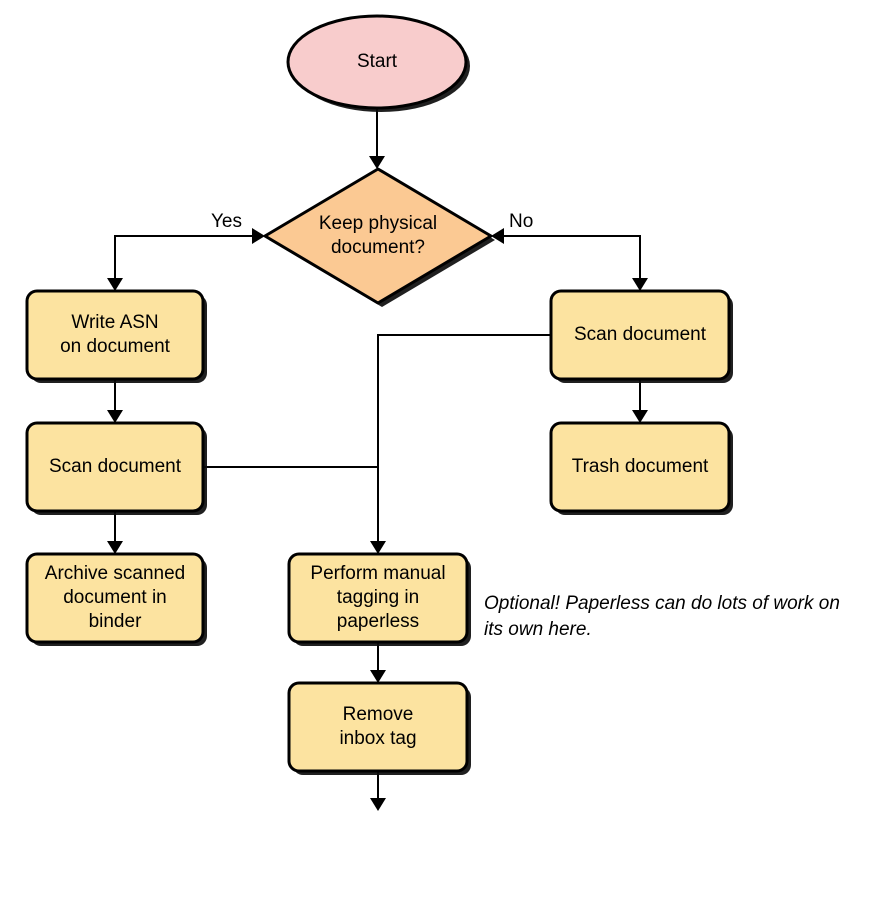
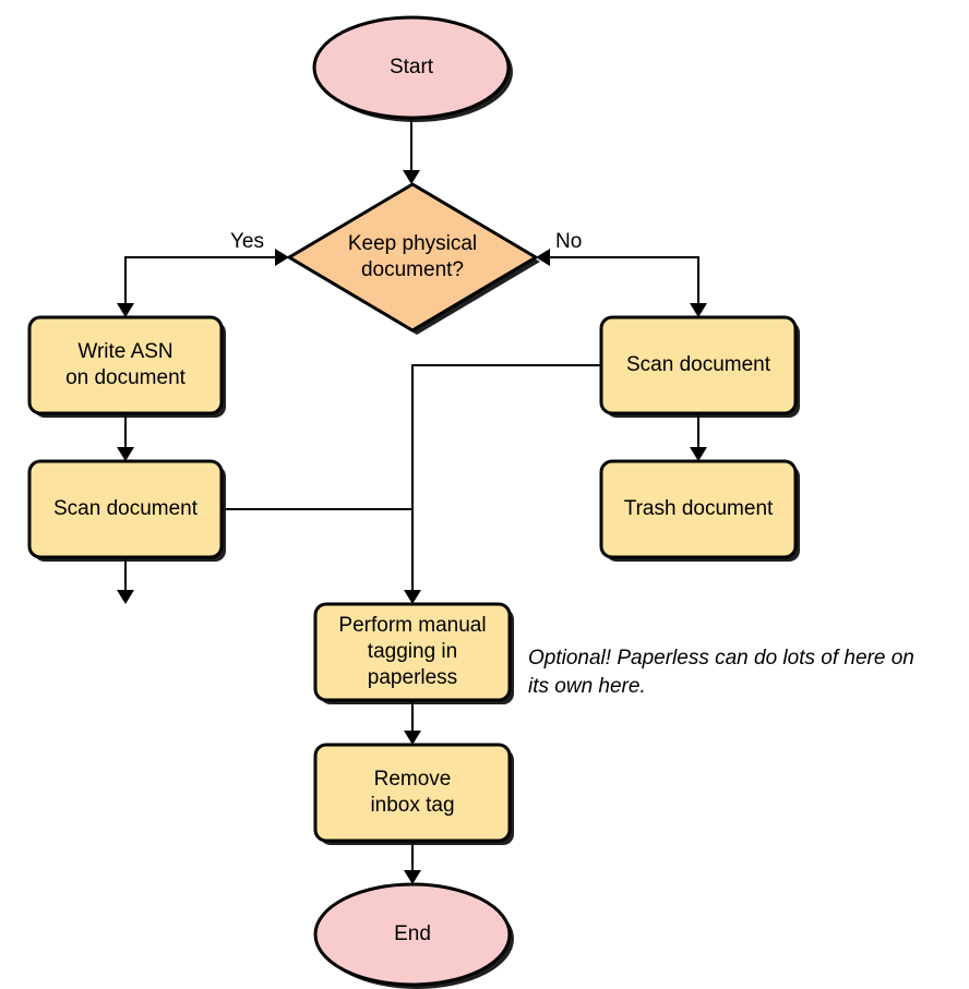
  Yes
  No
  Start
  Keep physical
  document?
  Write ASN
  on document
  Scan document
- Archive scanned
- document in
- binder
  Scan document
  Trash document
  Perform manual
  tagging in
  paperless
  Remove
  inbox tag
+ End
- Optional! Paperless can do lots of work on
+ Optional! Paperless can do lots of here on
  its own here.
